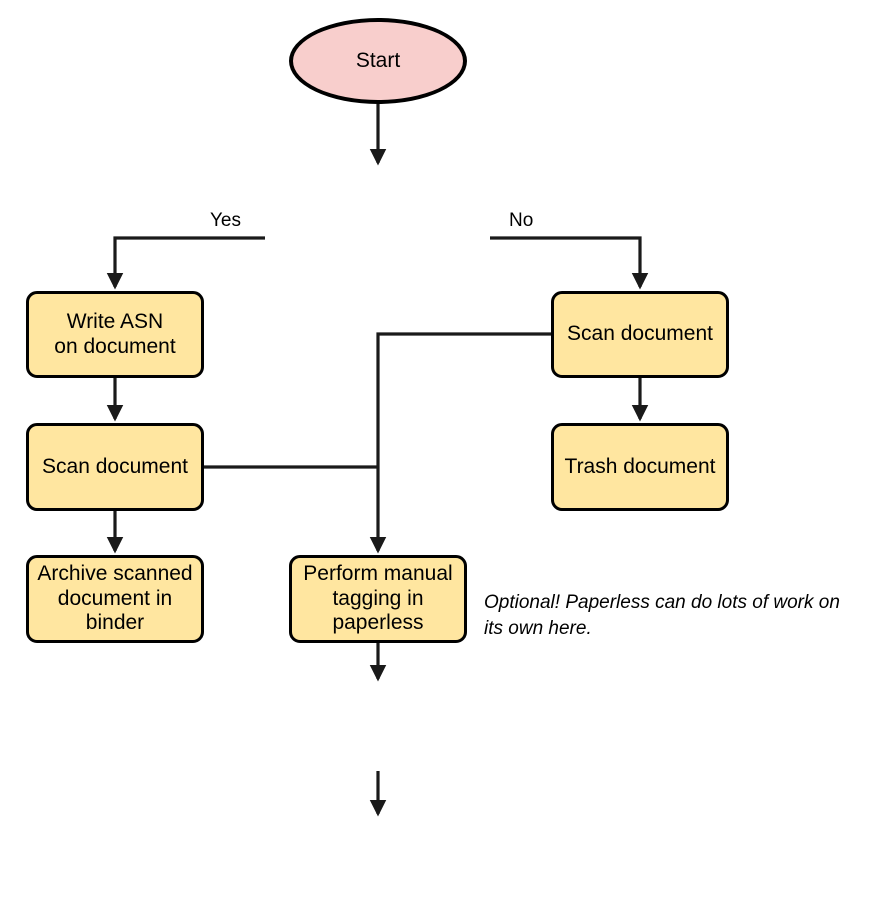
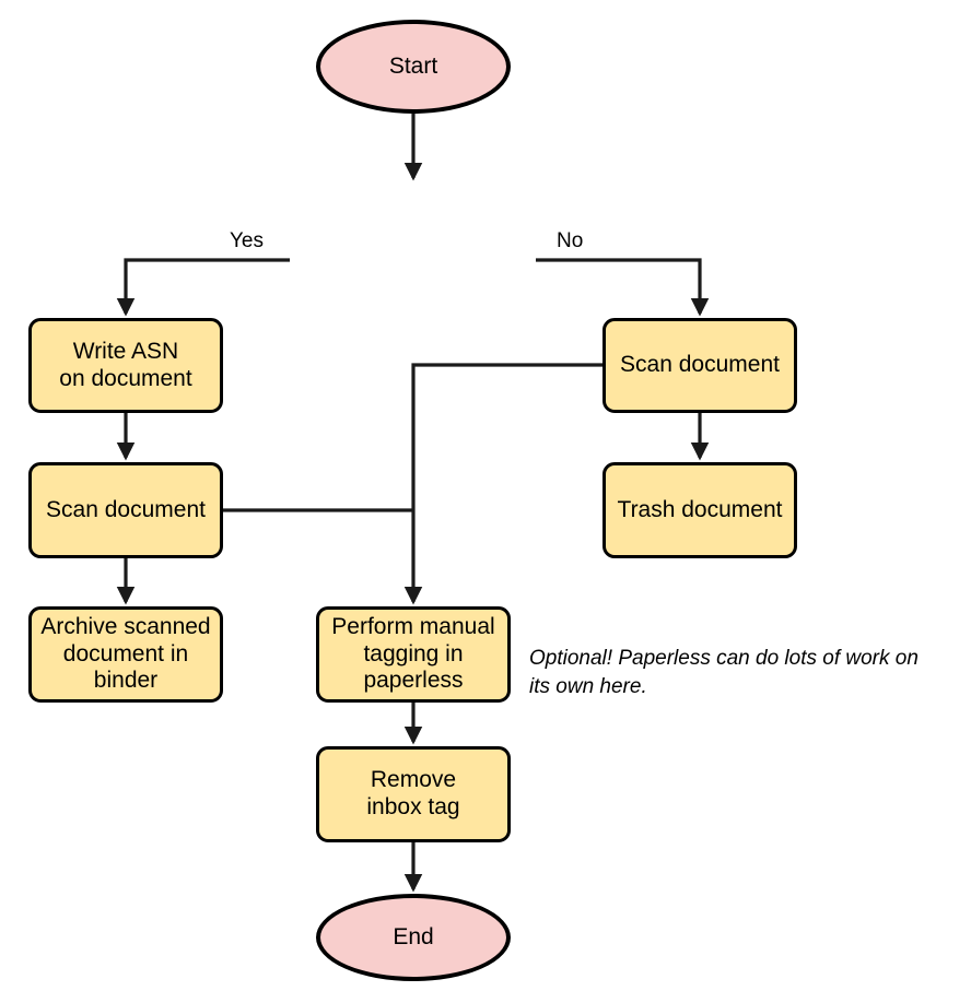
  Start
  Yes
  No
  Write ASN
  on document
  Scan document
  Archive scanned
  document in
  binder
  Scan document
  Trash document
  Perform manual
  tagging in
  paperless
  Optional! Paperless can do lots of work on
  its own here.
+ Remove
+ inbox tag
+ End
